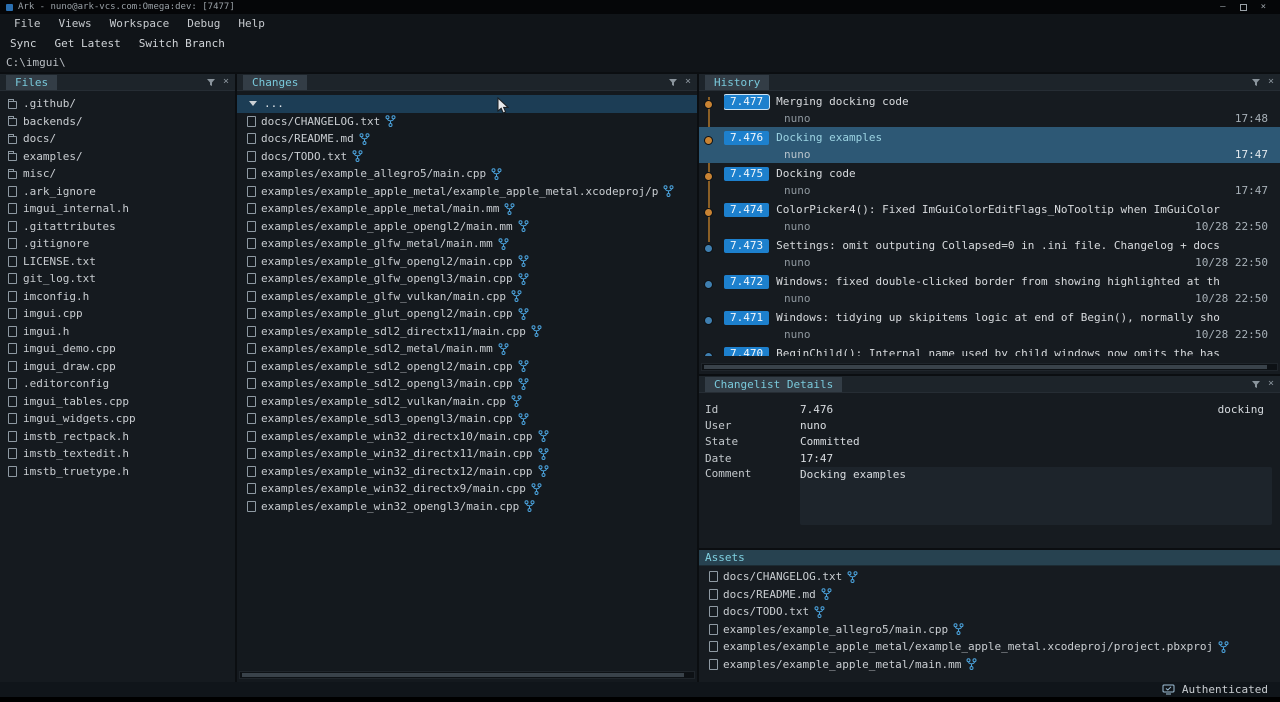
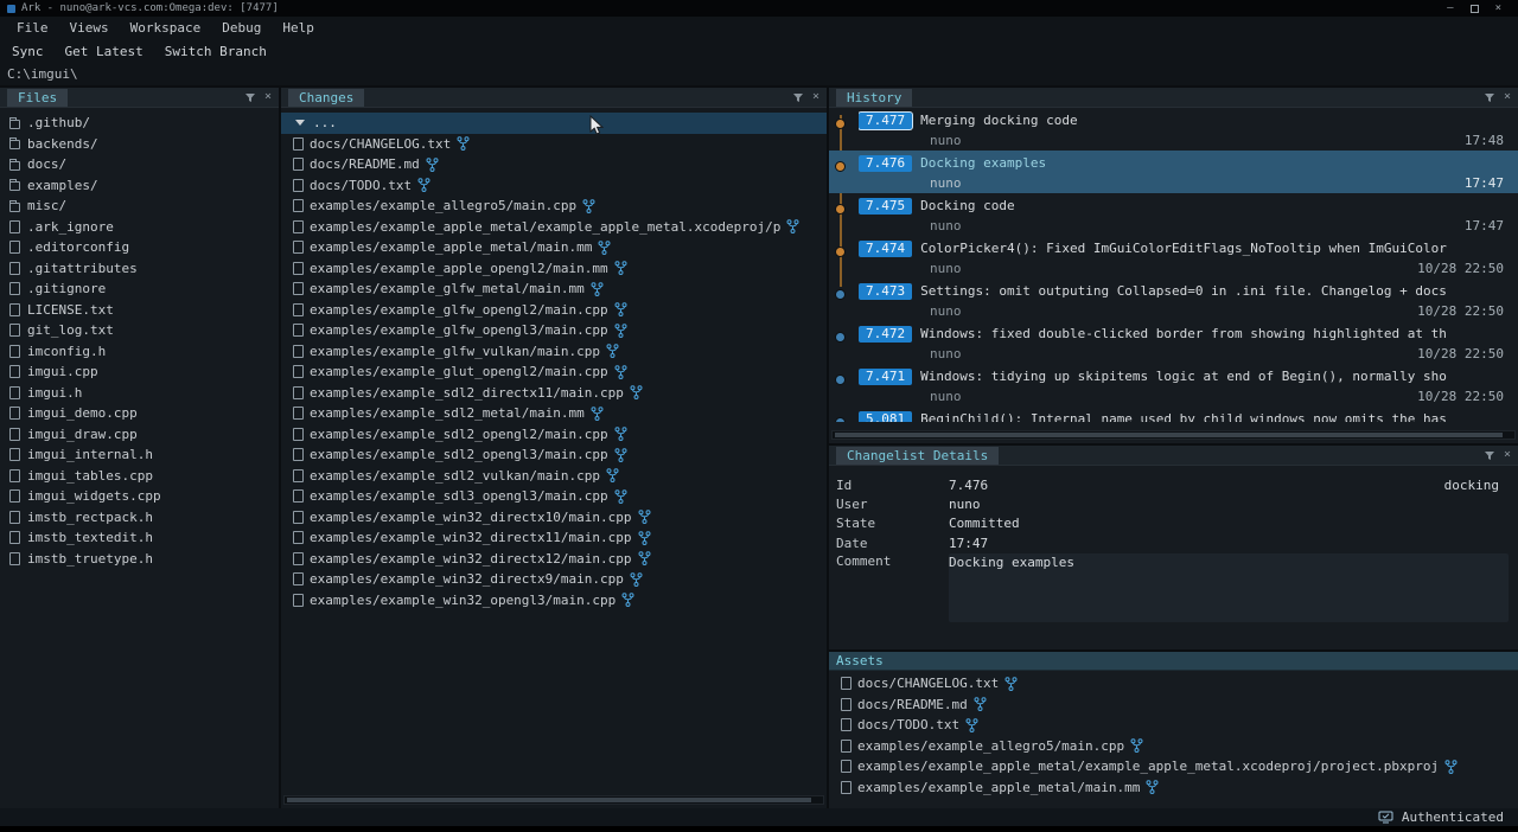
  Ark - nuno@ark-vcs.com:Omega:dev: [7477]
  –
  ×
  File
  Views
  Workspace
  Debug
  Help
  Sync
  Get Latest
  Switch Branch
  C:\imgui\
  Files
  ×
  .github/
  backends/
  docs/
  examples/
  misc/
  .ark_ignore
- imgui_internal.h
+ .editorconfig
  .gitattributes
  .gitignore
  LICENSE.txt
  git_log.txt
  imconfig.h
  imgui.cpp
  imgui.h
  imgui_demo.cpp
  imgui_draw.cpp
- .editorconfig
+ imgui_internal.h
  imgui_tables.cpp
  imgui_widgets.cpp
  imstb_rectpack.h
  imstb_textedit.h
  imstb_truetype.h
  Changes
  ×
  ...
  docs/CHANGELOG.txt
  docs/README.md
  docs/TODO.txt
  examples/example_allegro5/main.cpp
  examples/example_apple_metal/example_apple_metal.xcodeproj/p
  examples/example_apple_metal/main.mm
  examples/example_apple_opengl2/main.mm
  examples/example_glfw_metal/main.mm
  examples/example_glfw_opengl2/main.cpp
  examples/example_glfw_opengl3/main.cpp
  examples/example_glfw_vulkan/main.cpp
  examples/example_glut_opengl2/main.cpp
  examples/example_sdl2_directx11/main.cpp
  examples/example_sdl2_metal/main.mm
  examples/example_sdl2_opengl2/main.cpp
  examples/example_sdl2_opengl3/main.cpp
  examples/example_sdl2_vulkan/main.cpp
  examples/example_sdl3_opengl3/main.cpp
  examples/example_win32_directx10/main.cpp
  examples/example_win32_directx11/main.cpp
  examples/example_win32_directx12/main.cpp
  examples/example_win32_directx9/main.cpp
  examples/example_win32_opengl3/main.cpp
  History
  ×
  7.477
  Merging docking code
  nuno
  17:48
  7.476
  Docking examples
  nuno
  17:47
  7.475
  Docking code
  nuno
  17:47
  7.474
  ColorPicker4(): Fixed ImGuiColorEditFlags_NoTooltip when ImGuiColor
  nuno
  10/28 22:50
  7.473
  Settings: omit outputing Collapsed=0 in .ini file. Changelog + docs
  nuno
  10/28 22:50
  7.472
  Windows: fixed double-clicked border from showing highlighted at th
  nuno
  10/28 22:50
  7.471
  Windows: tidying up skipitems logic at end of Begin(), normally sho
  nuno
  10/28 22:50
- 7.470
+ 5.081
  BeginChild(): Internal name used by child windows now omits the has
  Changelist Details
  ×
  Id
  7.476
  docking
  User
  nuno
  State
  Committed
  Date
  17:47
  Comment
  Docking examples
  Assets
  docs/CHANGELOG.txt
  docs/README.md
  docs/TODO.txt
  examples/example_allegro5/main.cpp
  examples/example_apple_metal/example_apple_metal.xcodeproj/project.pbxproj
  examples/example_apple_metal/main.mm
  Authenticated
